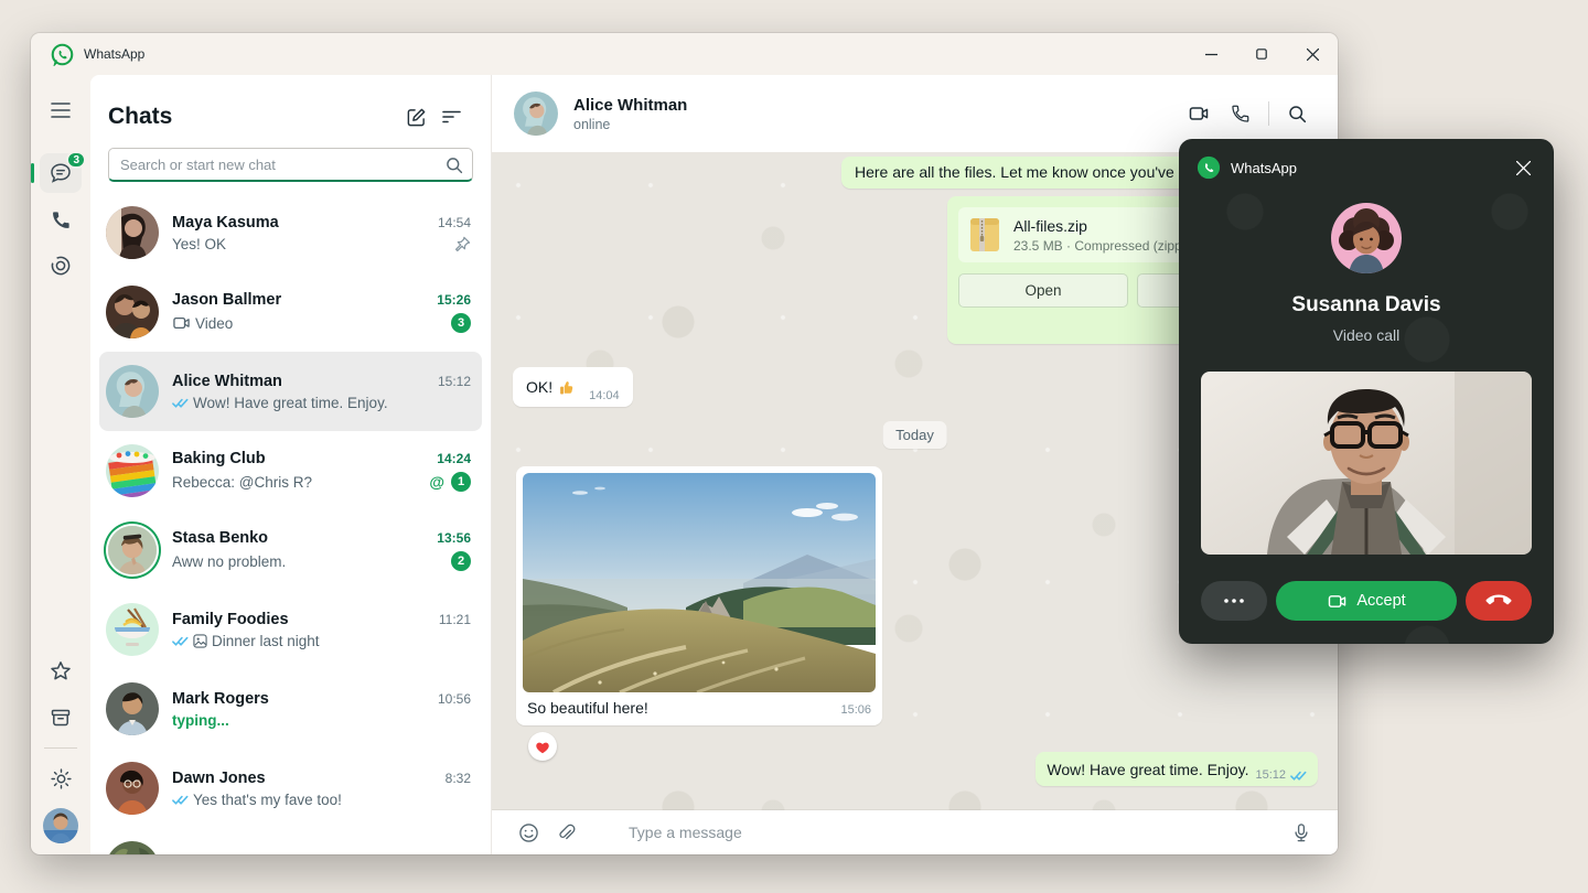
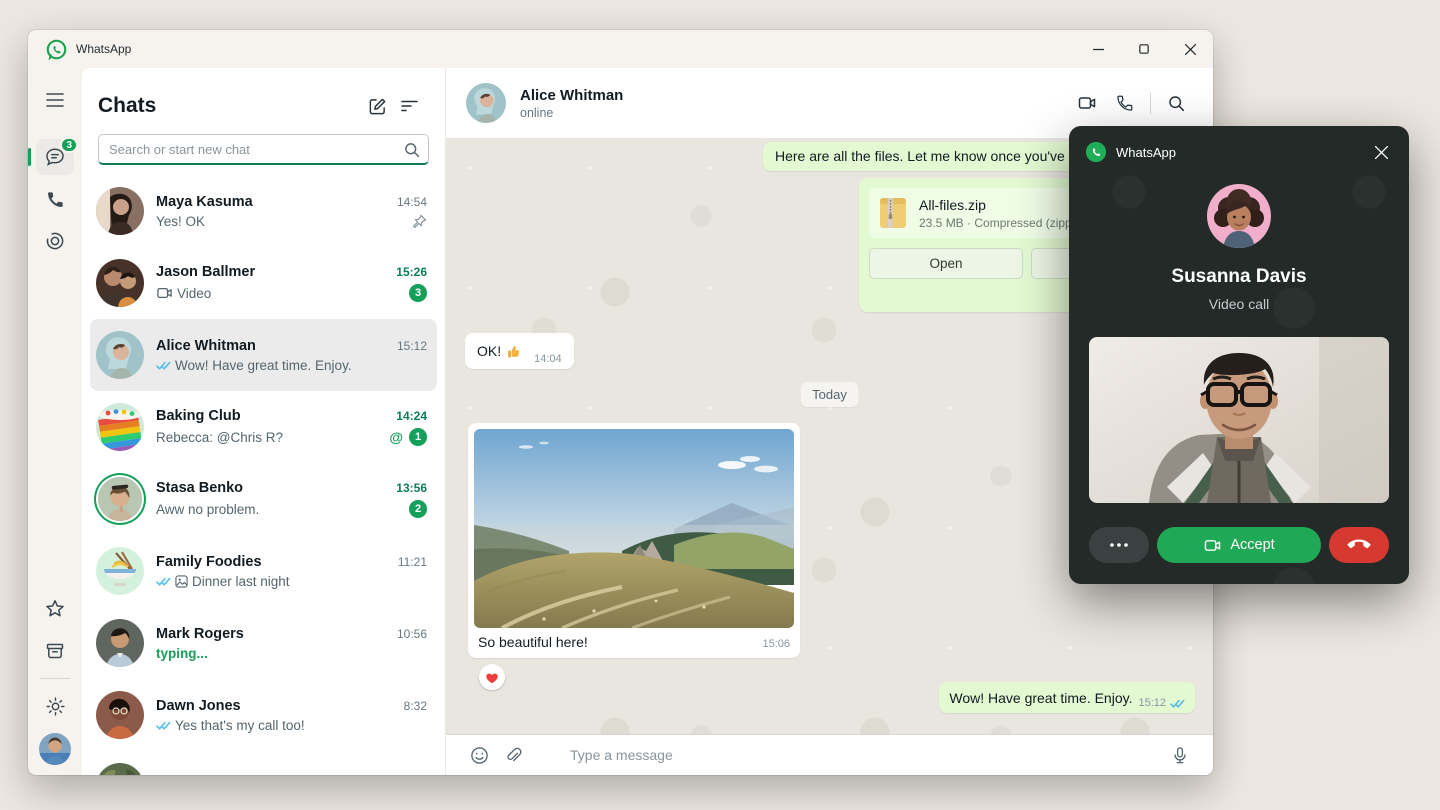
  WhatsApp
  3
  Chats
  Search or start new chat
  Maya Kasuma
  14:54
  Yes! OK
  Jason Ballmer
  15:26
  Video
  3
  Alice Whitman
  15:12
  Wow! Have great time. Enjoy.
  Baking Club
  14:24
  Rebecca: @Chris R?
  @
  1
  Stasa Benko
  13:56
  Aww no problem.
  2
  Family Foodies
  11:21
  Dinner last night
  Mark Rogers
  10:56
  typing...
  Dawn Jones
  8:32
- Yes that's my fave too!
+ Yes that's my call too!
  Alice Whitman
  online
  Here are all the files. Let me know once you've
  All-files.zip
  23.5 MB · Compressed (zip
  Open
  OK!
  14:04
  Today
  So beautiful here!
  15:06
  Wow! Have great time. Enjoy.
  15:12
  Type a message
  WhatsApp
  Susanna Davis
  Video call
  Accept
